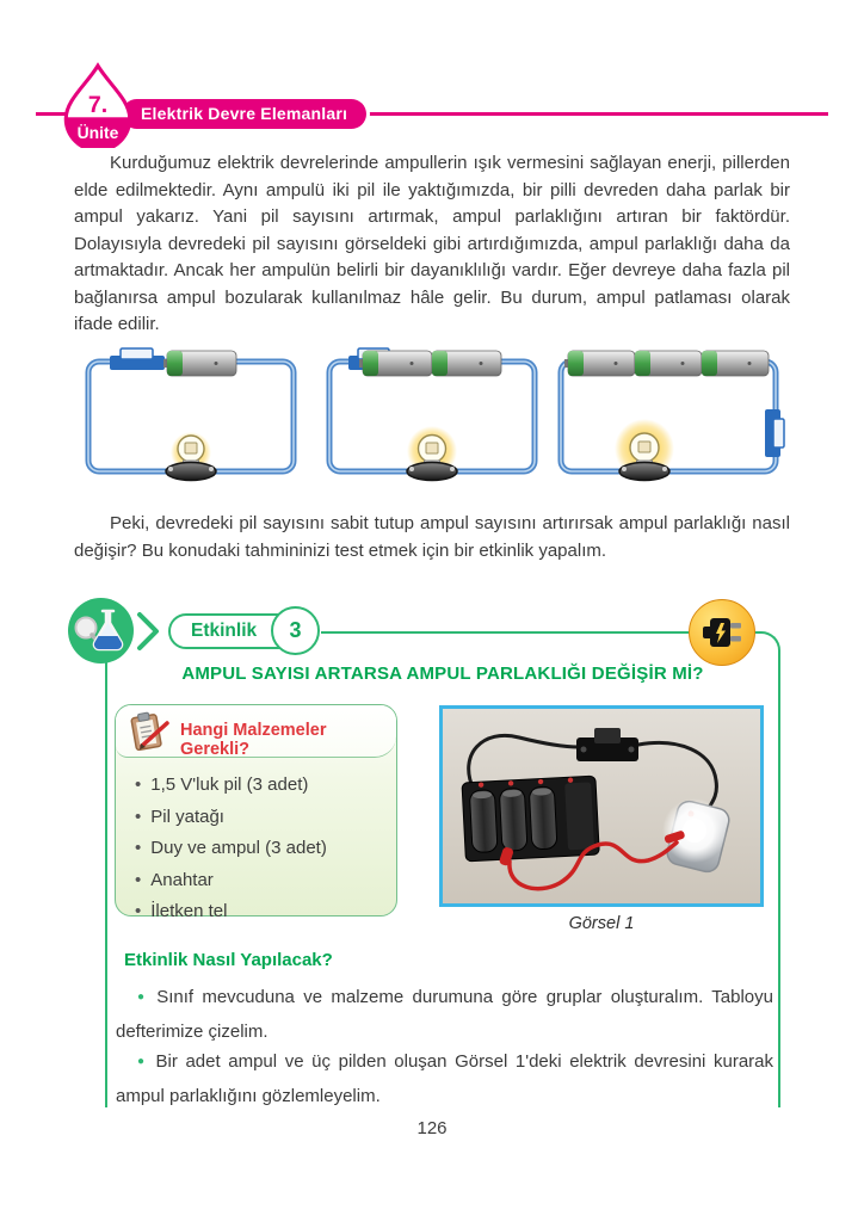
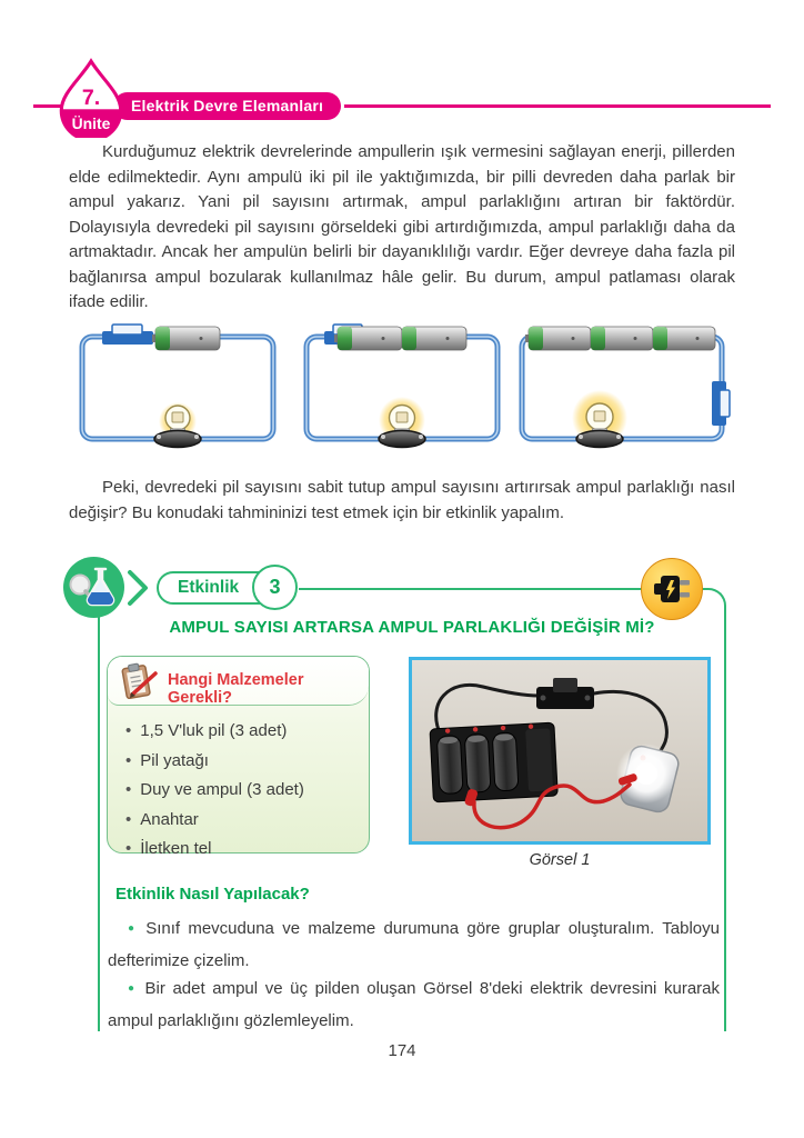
  7.
  Ünite
  Elektrik Devre Elemanları
  Kurduğumuz elektrik devrelerinde ampullerin ışık vermesini sağlayan enerji, pillerden elde edilmektedir. Aynı ampulü iki pil ile yaktığımızda, bir pilli devreden daha parlak bir ampul yakarız. Yani pil sayısını artırmak, ampul parlaklığını artıran bir faktördür. Dolayısıyla devredeki pil sayısını görseldeki gibi artırdığımızda, ampul parlaklığı daha da artmaktadır. Ancak her ampulün belirli bir dayanıklılığı vardır. Eğer devreye daha fazla pil bağlanırsa ampul bozularak kullanılmaz hâle gelir. Bu durum, ampul patlaması olarak ifade edilir.
  Peki, devredeki pil sayısını sabit tutup ampul sayısını artırırsak ampul parlaklığı nasıl değişir? Bu konudaki tahmininizi test etmek için bir etkinlik yapalım.
  Etkinlik
  3
  AMPUL SAYISI ARTARSA AMPUL PARLAKLIĞI DEĞİŞİR Mİ?
  Hangi Malzemeler Gerekli?
  1,5 V'luk pil (3 adet)
  Pil yatağı
  Duy ve ampul (3 adet)
  Anahtar
  İletken tel
  Görsel 1
  Etkinlik Nasıl Yapılacak?
  Sınıf mevcuduna ve malzeme durumuna göre gruplar oluşturalım. Tabloyu defterimize çizelim.
- Bir adet ampul ve üç pilden oluşan Görsel 1'deki elektrik devresini kurarak ampul parlaklığını gözlemleyelim.
+ Bir adet ampul ve üç pilden oluşan Görsel 8'deki elektrik devresini kurarak ampul parlaklığını gözlemleyelim.
- 126
+ 174
